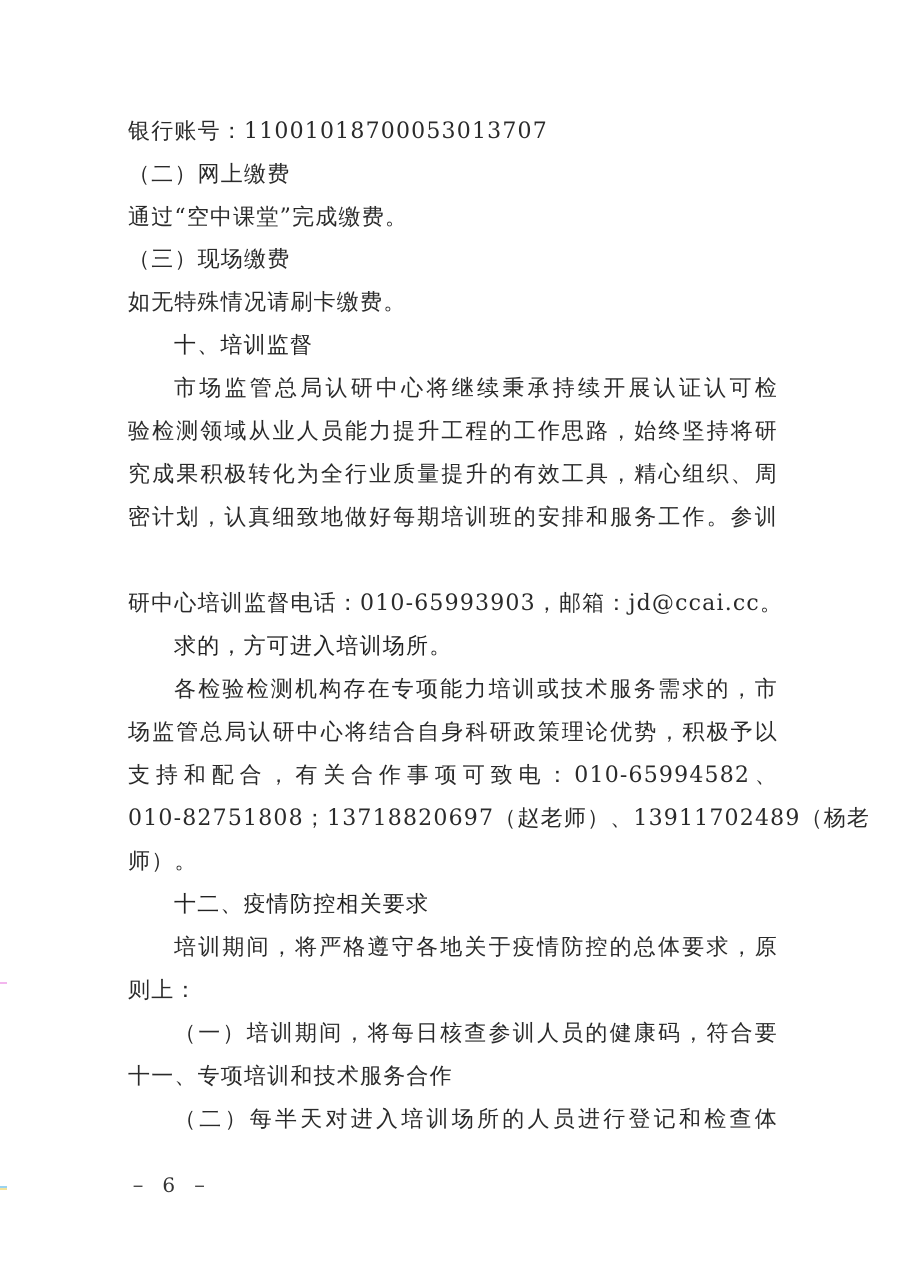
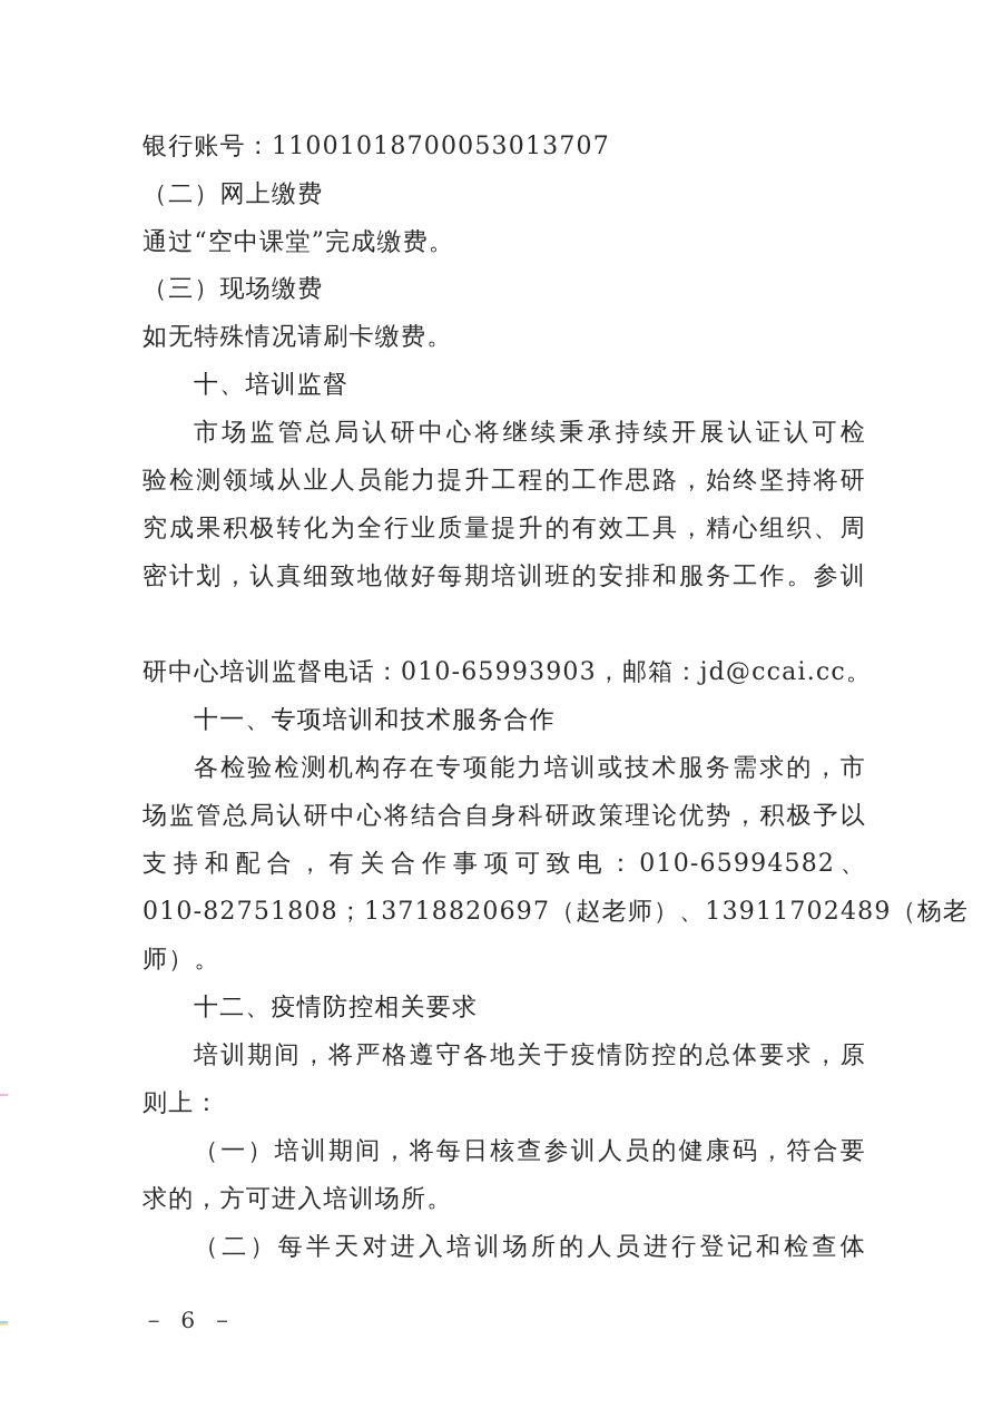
  银行账号：11001018700053013707
  （二）网上缴费
  通过“空中课堂”完成缴费。
  （三）现场缴费
  如无特殊情况请刷卡缴费。
  十、培训监督
  市场监管总局认研中心将继续秉承持续开展认证认可检
  验检测领域从业人员能力提升工程的工作思路，始终坚持将研
  究成果积极转化为全行业质量提升的有效工具，精心组织、周
  密计划，认真细致地做好每期培训班的安排和服务工作。参训
  研中心培训监督电话：010-65993903，邮箱：jd@ccai.cc。
- 求的，方可进入培训场所。
+ 十一、专项培训和技术服务合作
  各检验检测机构存在专项能力培训或技术服务需求的，市
  场监管总局认研中心将结合自身科研政策理论优势，积极予以
  支持和配合，有关合作事项可致电：010-65994582、
  010-82751808；13718820697（赵老师）、13911702489（杨老
  师）。
  十二、疫情防控相关要求
  培训期间，将严格遵守各地关于疫情防控的总体要求，原
  则上：
  （一）培训期间，将每日核查参训人员的健康码，符合要
- 十一、专项培训和技术服务合作
+ 求的，方可进入培训场所。
  （二）每半天对进入培训场所的人员进行登记和检查体
  － 6 －
